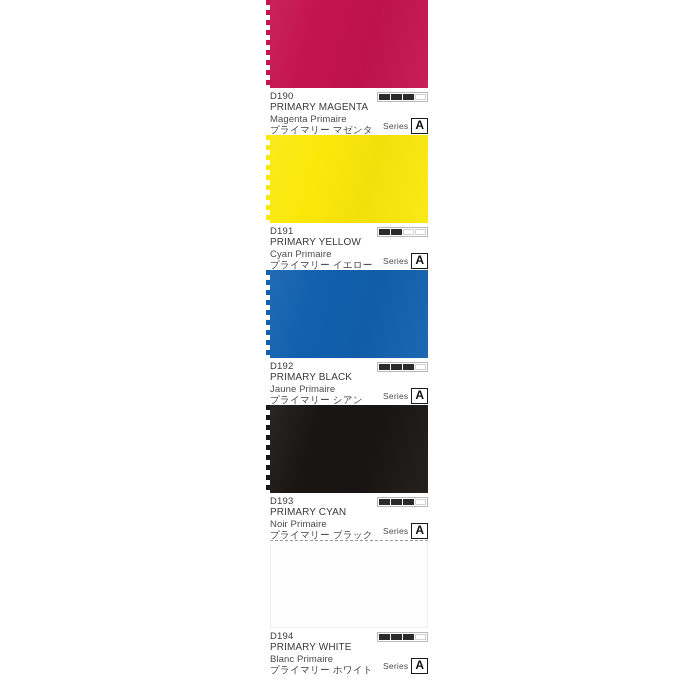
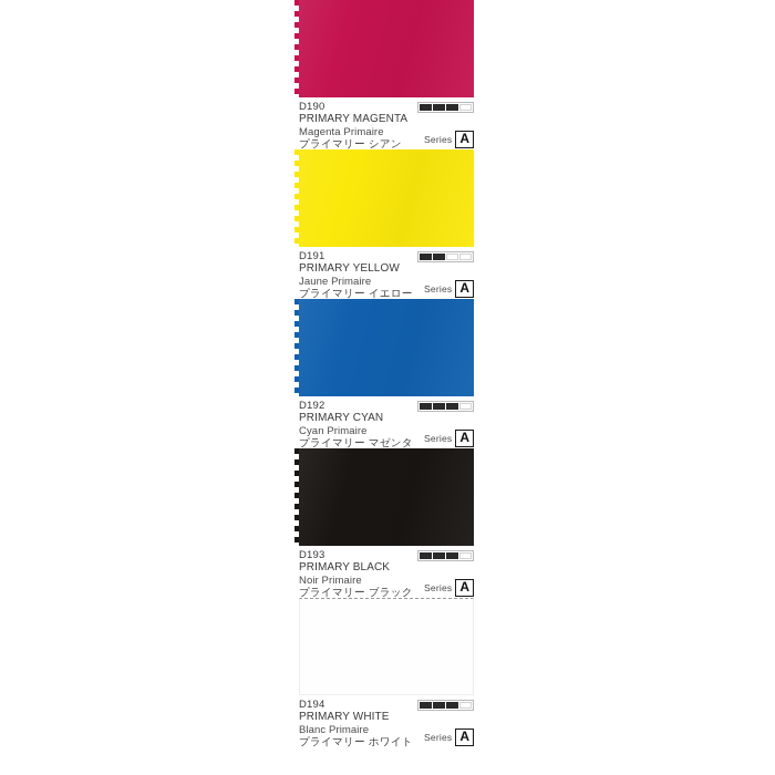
  D190
  PRIMARY MAGENTA
  Magenta Primaire
- プライマリー マゼンタ
+ プライマリー シアン
  Series
  A
  D191
  PRIMARY YELLOW
- Cyan Primaire
+ Jaune Primaire
  プライマリー イエロー
  Series
  A
  D192
- PRIMARY BLACK
+ PRIMARY CYAN
- Jaune Primaire
+ Cyan Primaire
- プライマリー シアン
+ プライマリー マゼンタ
  Series
  A
  D193
- PRIMARY CYAN
+ PRIMARY BLACK
  Noir Primaire
  プライマリー ブラック
  Series
  A
  D194
  PRIMARY WHITE
  Blanc Primaire
  プライマリー ホワイト
  Series
  A
